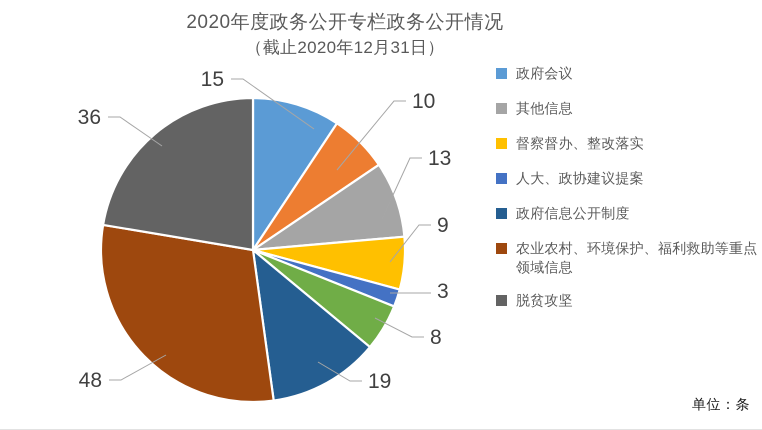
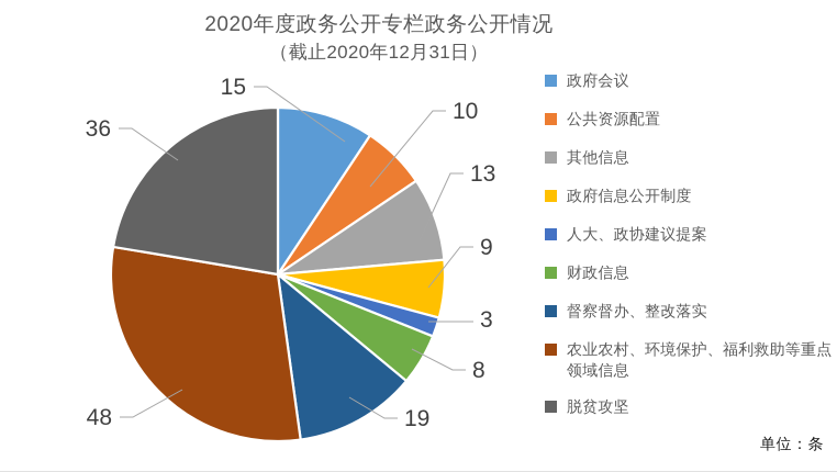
  2020年度政务公开专栏政务公开情况
  （截止2020年12月31日）
  15
  10
  13
  9
  3
  8
  19
  48
  36
  政府会议
+ 公共资源配置
  其他信息
- 督察督办、整改落实
+ 政府信息公开制度
  人大、政协建议提案
+ 财政信息
- 政府信息公开制度
+ 督察督办、整改落实
  农业农村、环境保护、福利救助等重点领域信息
  脱贫攻坚
  单位：条
